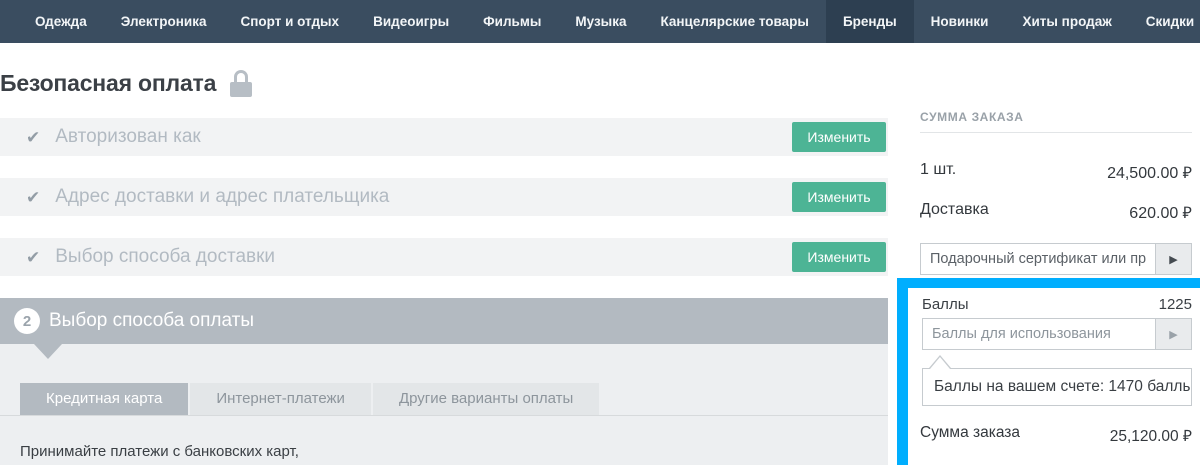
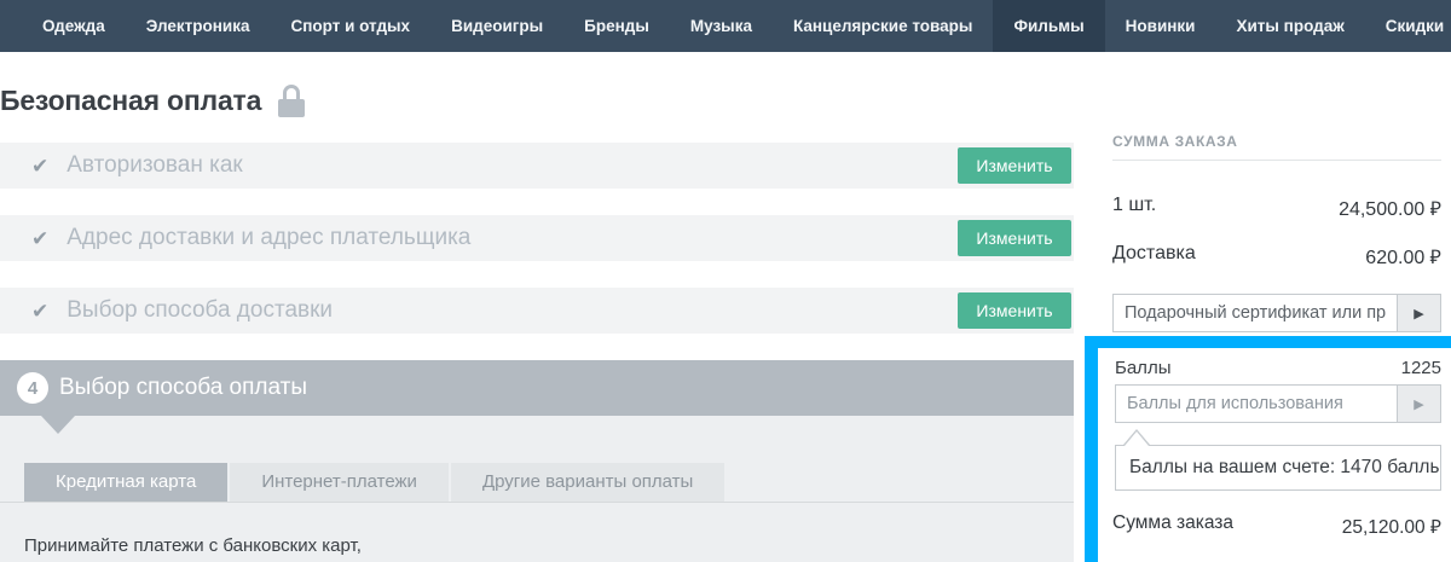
  Одежда
  Электроника
  Спорт и отдых
  Видеоигры
- Фильмы
+ Бренды
  Музыка
  Канцелярские товары
- Бренды
+ Фильмы
  Новинки
  Хиты продаж
  Скидки
  Безопасная оплата
  ✔
  Авторизован как
  Изменить
  ✔
  Адрес доставки и адрес плательщика
  Изменить
  ✔
  Выбор способа доставки
  Изменить
- 2
+ 4
  Выбор способа оплаты
  Кредитная карта
  Интернет-платежи
  Другие варианты оплаты
  Принимайте платежи с банковских карт,
  СУММА ЗАКАЗА
  1 шт.
  24,500.00 ₽
  Доставка
  620.00 ₽
  Подарочный сертификат или пр
  ▶
  Баллы
  1225
  Баллы для использования
  ▶
  Баллы на вашем счете: 1470 баллы
  Сумма заказа
  25,120.00 ₽
